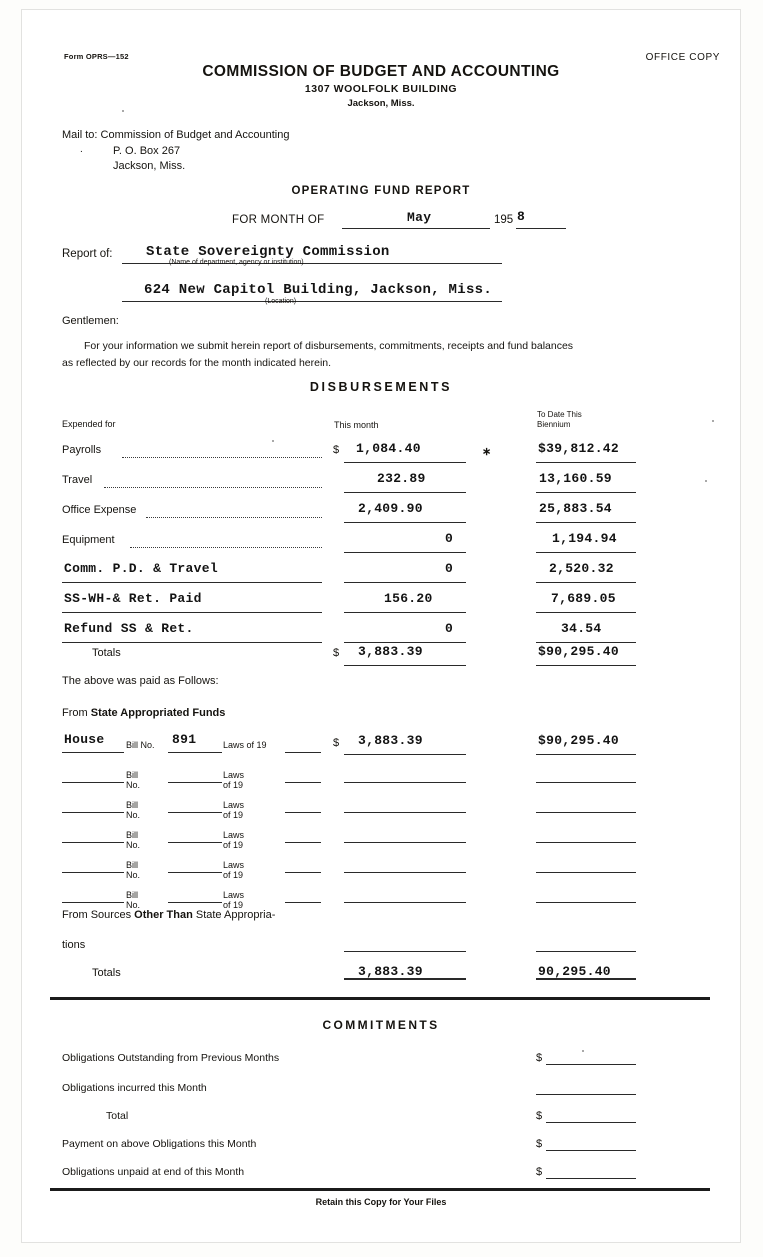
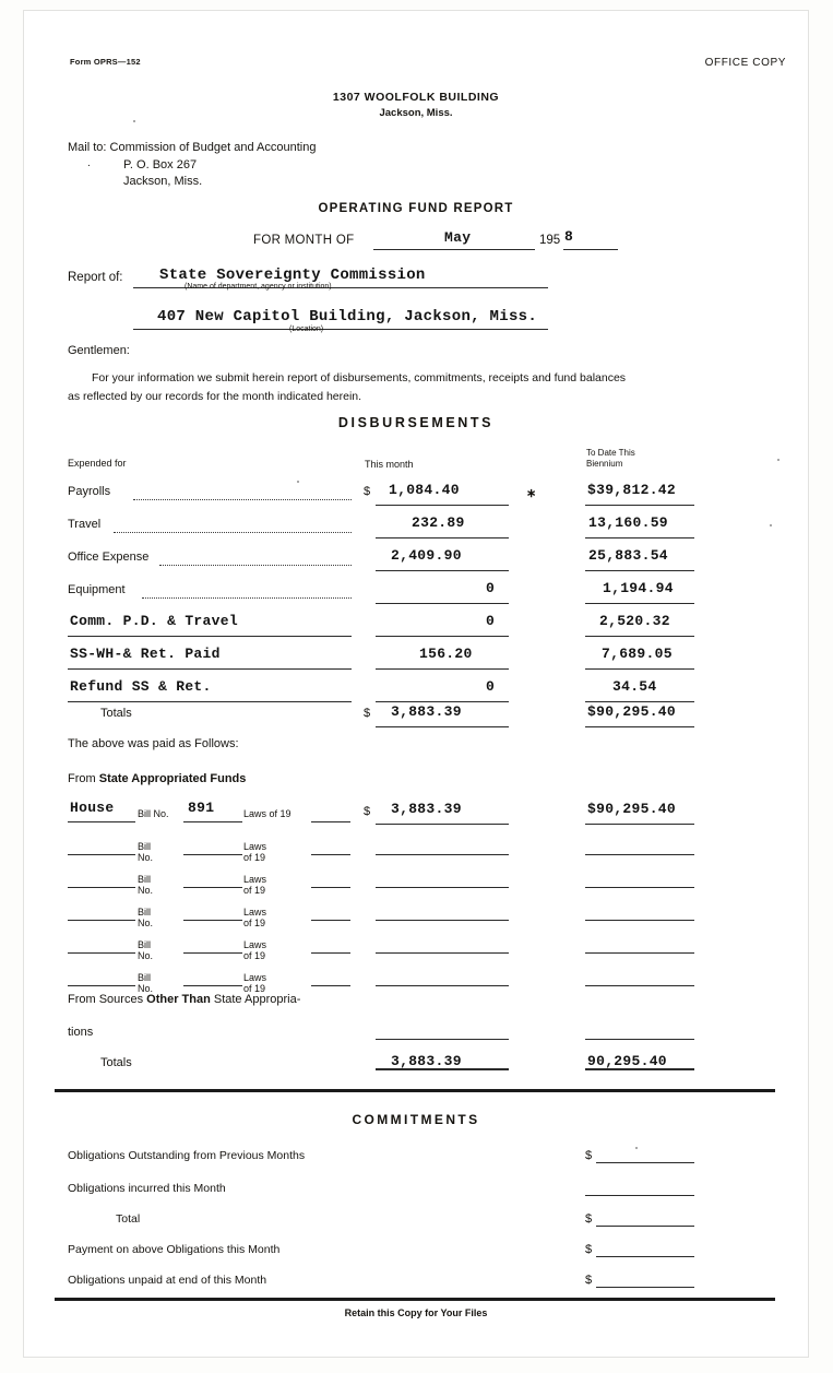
  Form OPRS—152
  OFFICE COPY
- COMMISSION OF BUDGET AND ACCOUNTING
  1307 WOOLFOLK BUILDING
  Jackson, Miss.
  .
  Mail to: Commission of Budget and Accounting
  P. O. Box 267
  Jackson, Miss.
  OPERATING FUND REPORT
  FOR MONTH OF
  May
  195
  8
  Report of:
  State Sovereignty Commission
- 624 New Capitol Building, Jackson, Miss.
+ 407 New Capitol Building, Jackson, Miss.
  Gentlemen:
  For your information we submit herein report of disbursements, commitments, receipts and fund balances
  as reflected by our records for the month indicated herein.
  DISBURSEMENTS
  Expended for
  This month
  To Date This
  Biennium
  ∗
  Payrolls
  $
  1,084.40
  $39,812.42
  Travel
  232.89
  13,160.59
  Office Expense
  2,409.90
  25,883.54
  Equipment
  0
  1,194.94
  Comm. P.D. & Travel
  0
  2,520.32
  SS-WH-& Ret. Paid
  156.20
  7,689.05
  Refund SS & Ret.
  0
  34.54
  Totals
  $
  3,883.39
  $90,295.40
  The above was paid as Follows:
  From State Appropriated Funds
  House
  Bill No.
  891
  Laws of 19
  $
  3,883.39
  $90,295.40
  Bill No.
  Laws of 19
  Bill No.
  Laws of 19
  Bill No.
  Laws of 19
  Bill No.
  Laws of 19
  Bill No.
  Laws of 19
  From Sources Other Than State Appropria-
  tions
  Totals
  3,883.39
  90,295.40
  COMMITMENTS
  Obligations Outstanding from Previous Months
  $
  Obligations incurred this Month
  Total
  $
  Payment on above Obligations this Month
  $
  Obligations unpaid at end of this Month
  $
  Retain this Copy for Your Files
